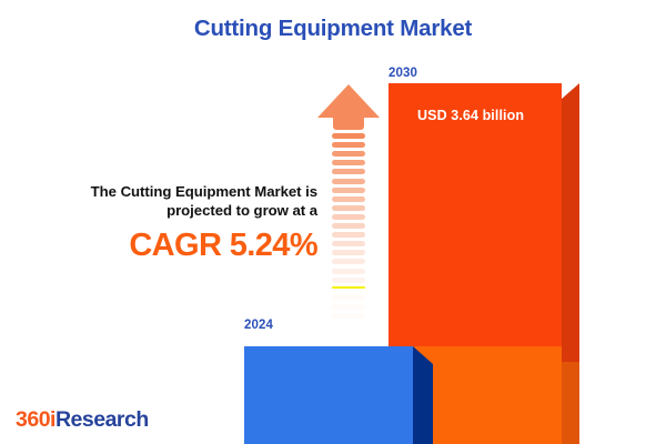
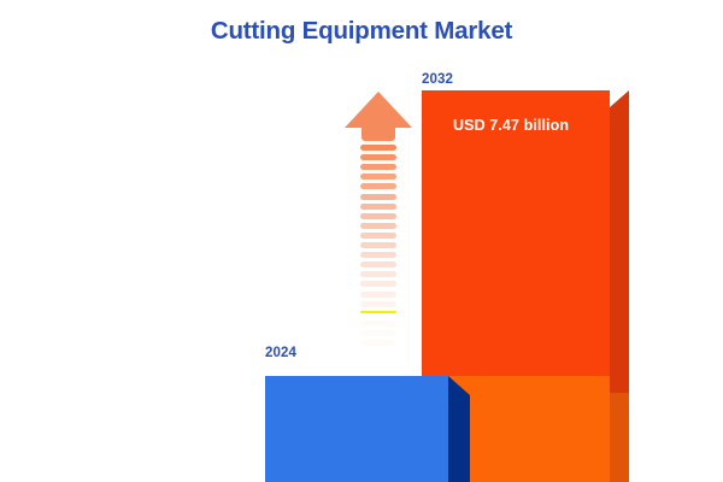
  Cutting Equipment Market
- 2030
+ 2032
  2024
- USD 3.64 billion
+ USD 7.47 billion
- The Cutting Equipment Market is
- projected to grow at a
- CAGR 5.24%
- 360iResearch
